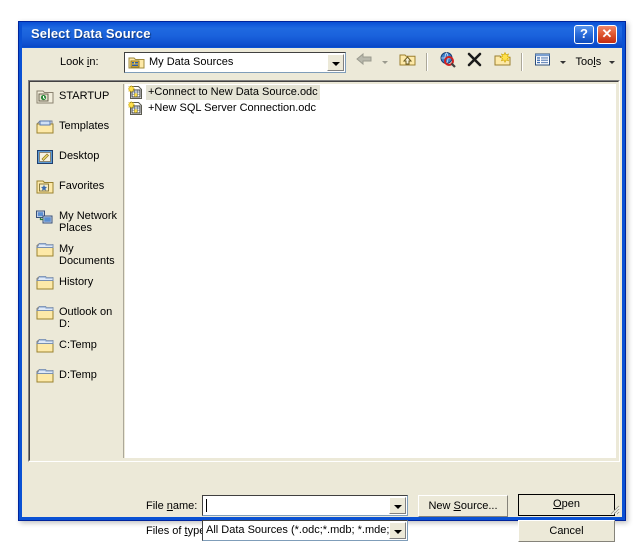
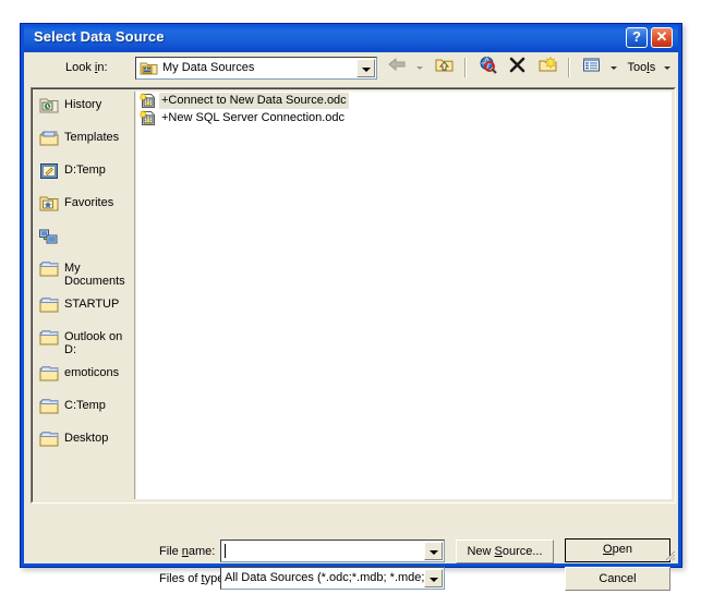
  Select Data Source
  ?
  ✕
  Look in:
  My Data Sources
  Tools
- STARTUP
+ History
  Templates
- Desktop
+ D:Temp
  Favorites
- My Network Places
  My Documents
- History
+ STARTUP
  Outlook on D:
+ emoticons
  C:Temp
- D:Temp
+ Desktop
  +Connect to New Data Source.odc
  +New SQL Server Connection.odc
  File name:
  Files of typ
  All Data Sources (*.odc;*.mdb; *.mde;
  New Source...
  Open
  Cancel
